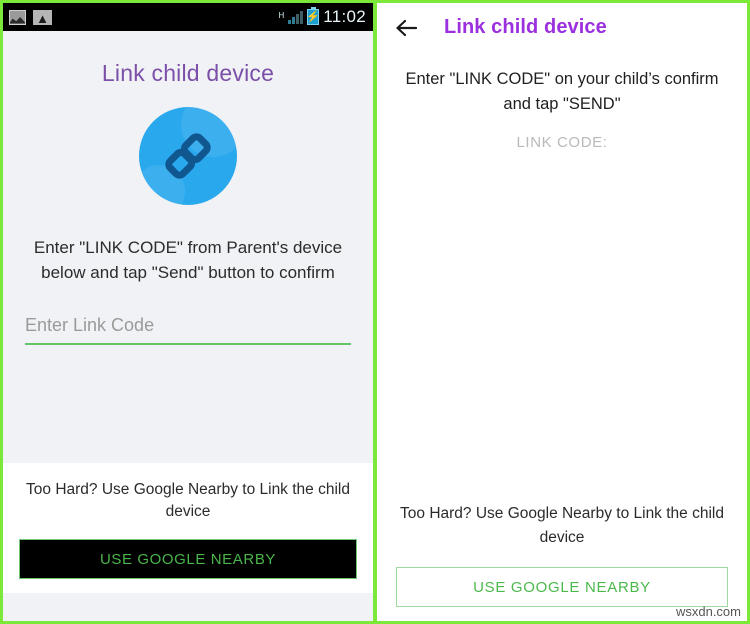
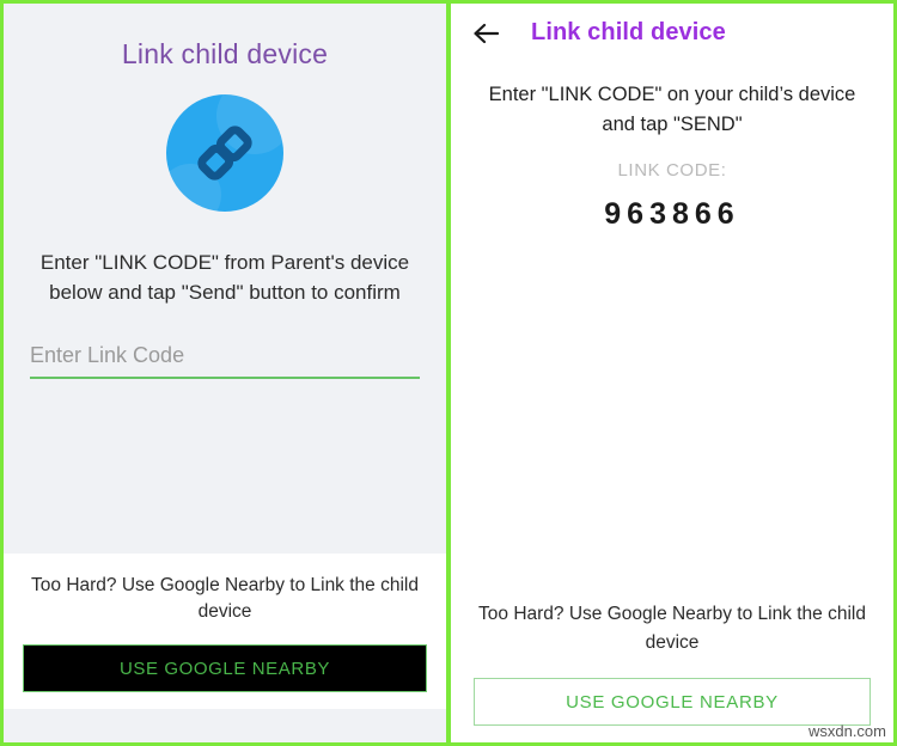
- ▲
- H
- ⚡
- 11:02
  Link child device
  Enter "LINK CODE" from Parent's device below and tap "Send" button to confirm
  Enter Link Code
  Too Hard? Use Google Nearby to Link the child device
  USE GOOGLE NEARBY
  Link child device
- Enter "LINK CODE" on your child’s confirm and tap "SEND"
+ Enter "LINK CODE" on your child’s device and tap "SEND"
  LINK CODE:
+ 963866
  Too Hard? Use Google Nearby to Link the child device
  USE GOOGLE NEARBY
  wsxdn.com
